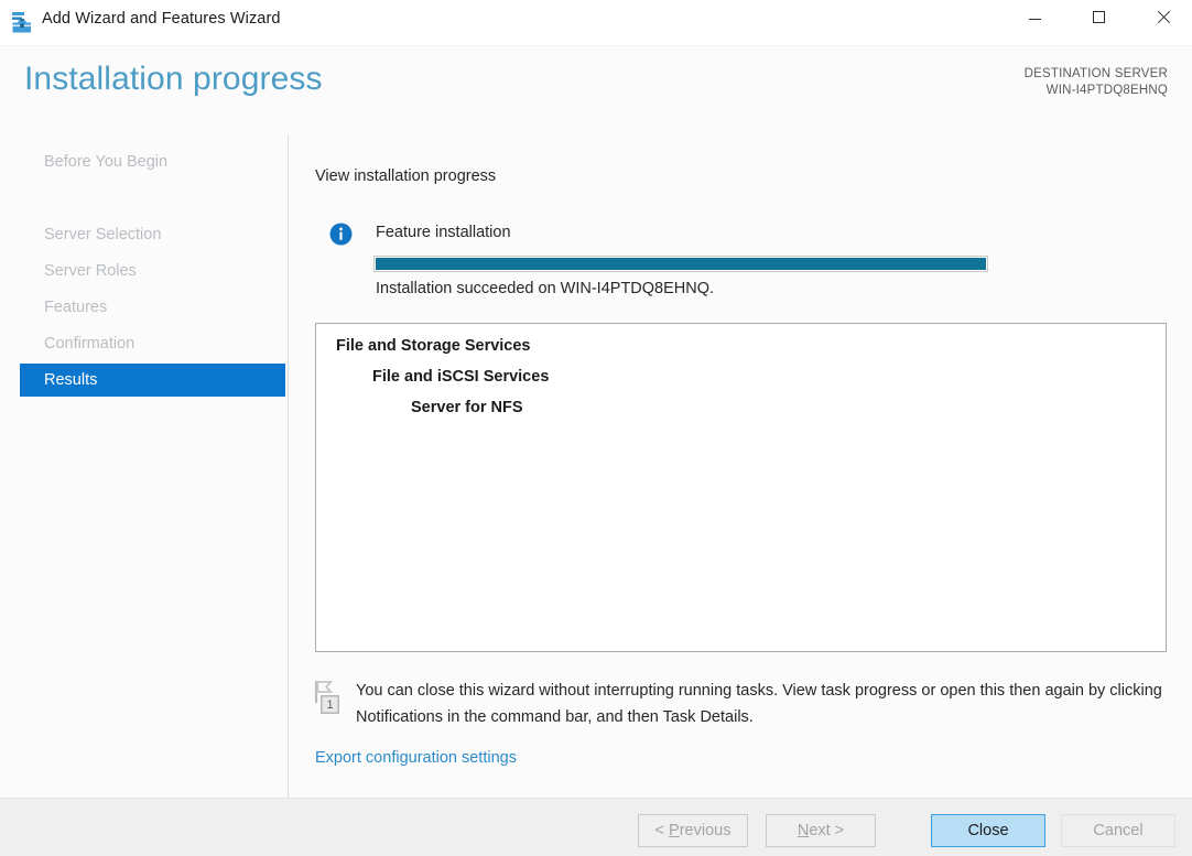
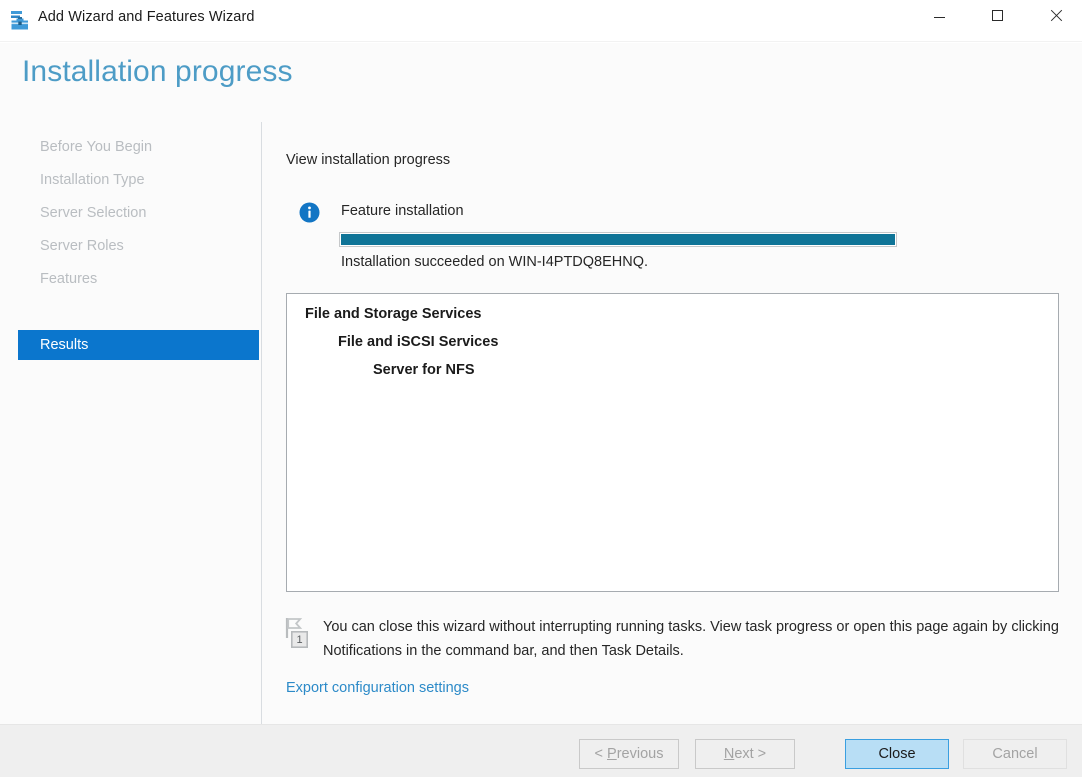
  Add Wizard and Features Wizard
  Installation progress
- DESTINATION SERVER
- WIN-I4PTDQ8EHNQ
  Before You Begin
+ Installation Type
  Server Selection
  Server Roles
  Features
- Confirmation
  Results
  View installation progress
  Feature installation
  Installation succeeded on WIN-I4PTDQ8EHNQ.
  File and Storage Services
  File and iSCSI Services
  Server for NFS
  1
- You can close this wizard without interrupting running tasks. View task progress or open this then again by clicking Notifications in the command bar, and then Task Details.
+ You can close this wizard without interrupting running tasks. View task progress or open this page again by clicking Notifications in the command bar, and then Task Details.
  Export configuration settings
  < Previous
  Next >
  Close
  Cancel
